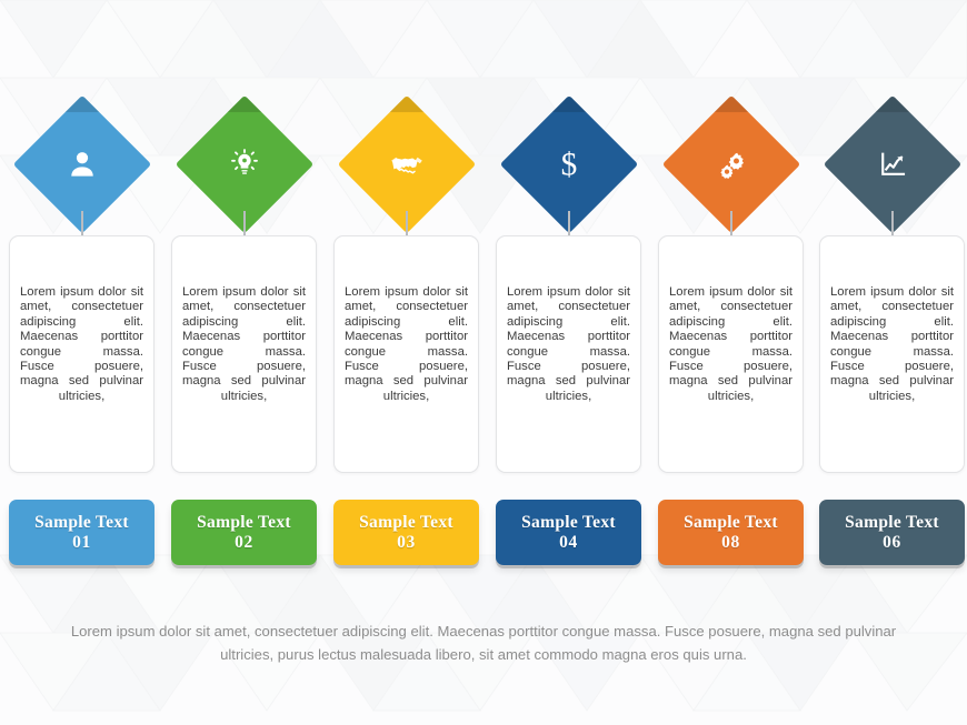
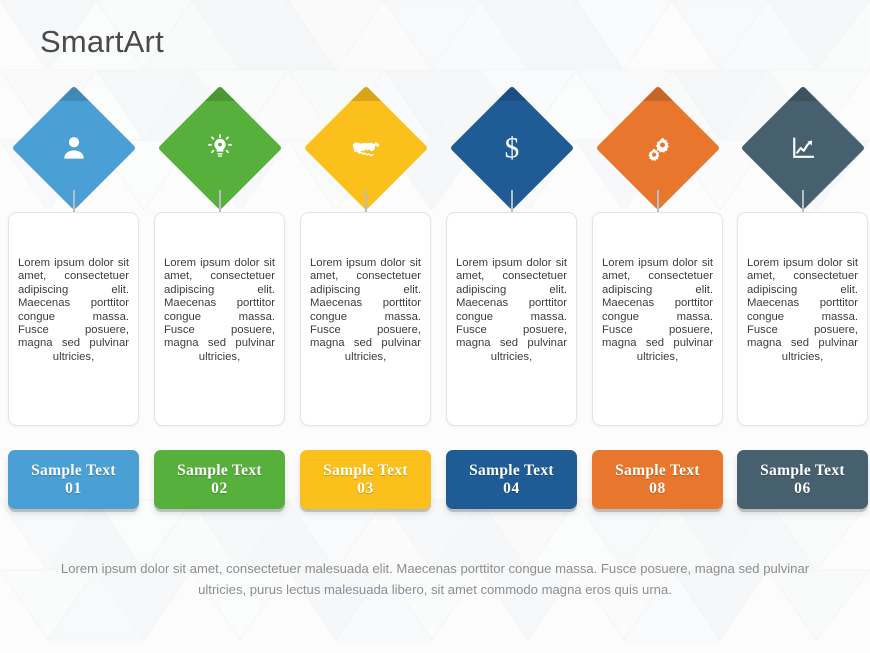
+ SmartArt
  Lorem ipsum dolor sit amet, consectetuer adipiscing elit. Maecenas porttitor congue massa. Fusce posuere, magna sed pulvinar ultricies,
  Sample Text
  01
  Lorem ipsum dolor sit amet, consectetuer adipiscing elit. Maecenas porttitor congue massa. Fusce posuere, magna sed pulvinar ultricies,
  Sample Text
  02
  Lorem ipsum dolor sit amet, consectetuer adipiscing elit. Maecenas porttitor congue massa. Fusce posuere, magna sed pulvinar ultricies,
  Sample Text
  03
  $
  Lorem ipsum dolor sit amet, consectetuer adipiscing elit. Maecenas porttitor congue massa. Fusce posuere, magna sed pulvinar ultricies,
  Sample Text
  04
  Lorem ipsum dolor sit amet, consectetuer adipiscing elit. Maecenas porttitor congue massa. Fusce posuere, magna sed pulvinar ultricies,
  Sample Text
  08
  Lorem ipsum dolor sit amet, consectetuer adipiscing elit. Maecenas porttitor congue massa. Fusce posuere, magna sed pulvinar ultricies,
  Sample Text
  06
- Lorem ipsum dolor sit amet, consectetuer adipiscing elit. Maecenas porttitor congue massa. Fusce posuere, magna sed pulvinar ultricies, purus lectus malesuada libero, sit amet commodo magna eros quis urna.
+ Lorem ipsum dolor sit amet, consectetuer malesuada elit. Maecenas porttitor congue massa. Fusce posuere, magna sed pulvinar ultricies, purus lectus malesuada libero, sit amet commodo magna eros quis urna.
